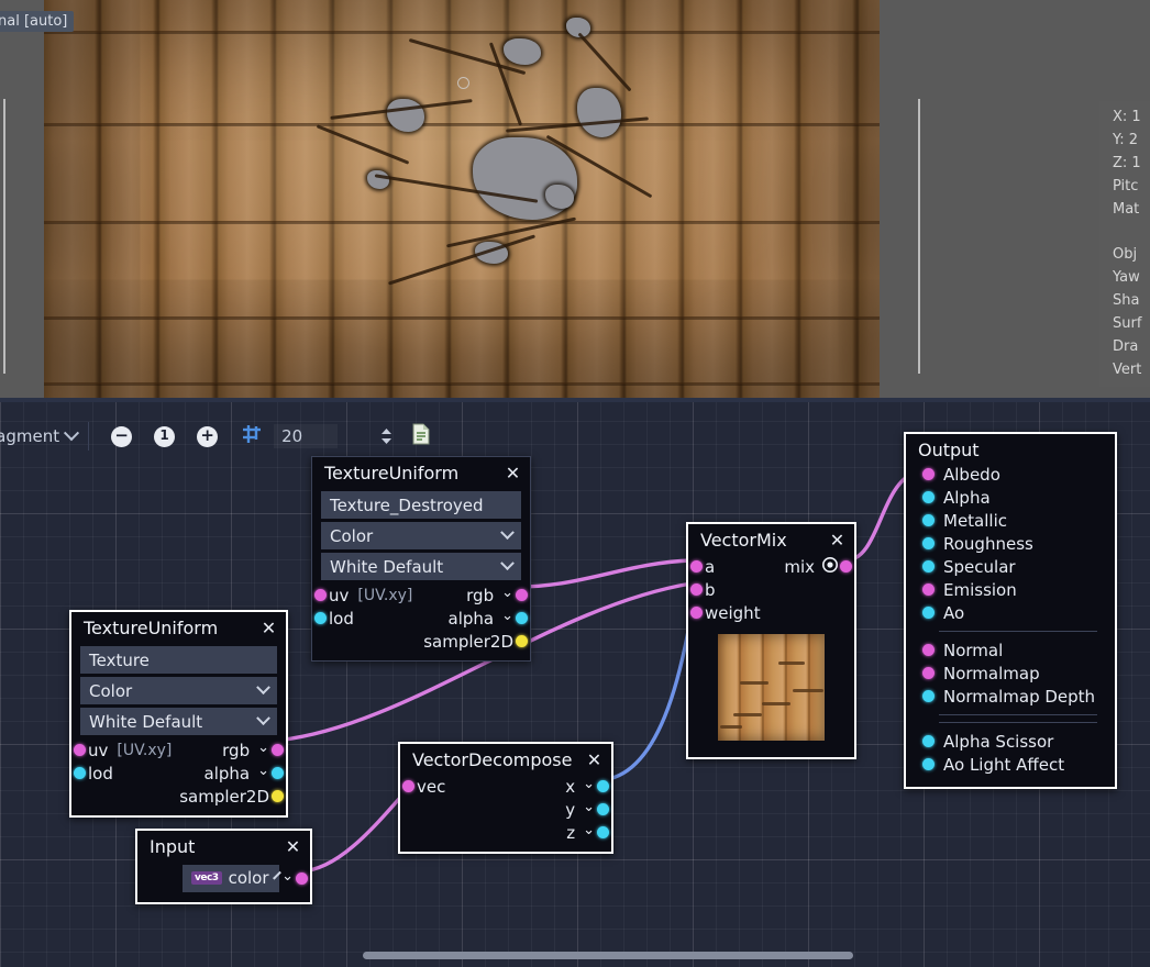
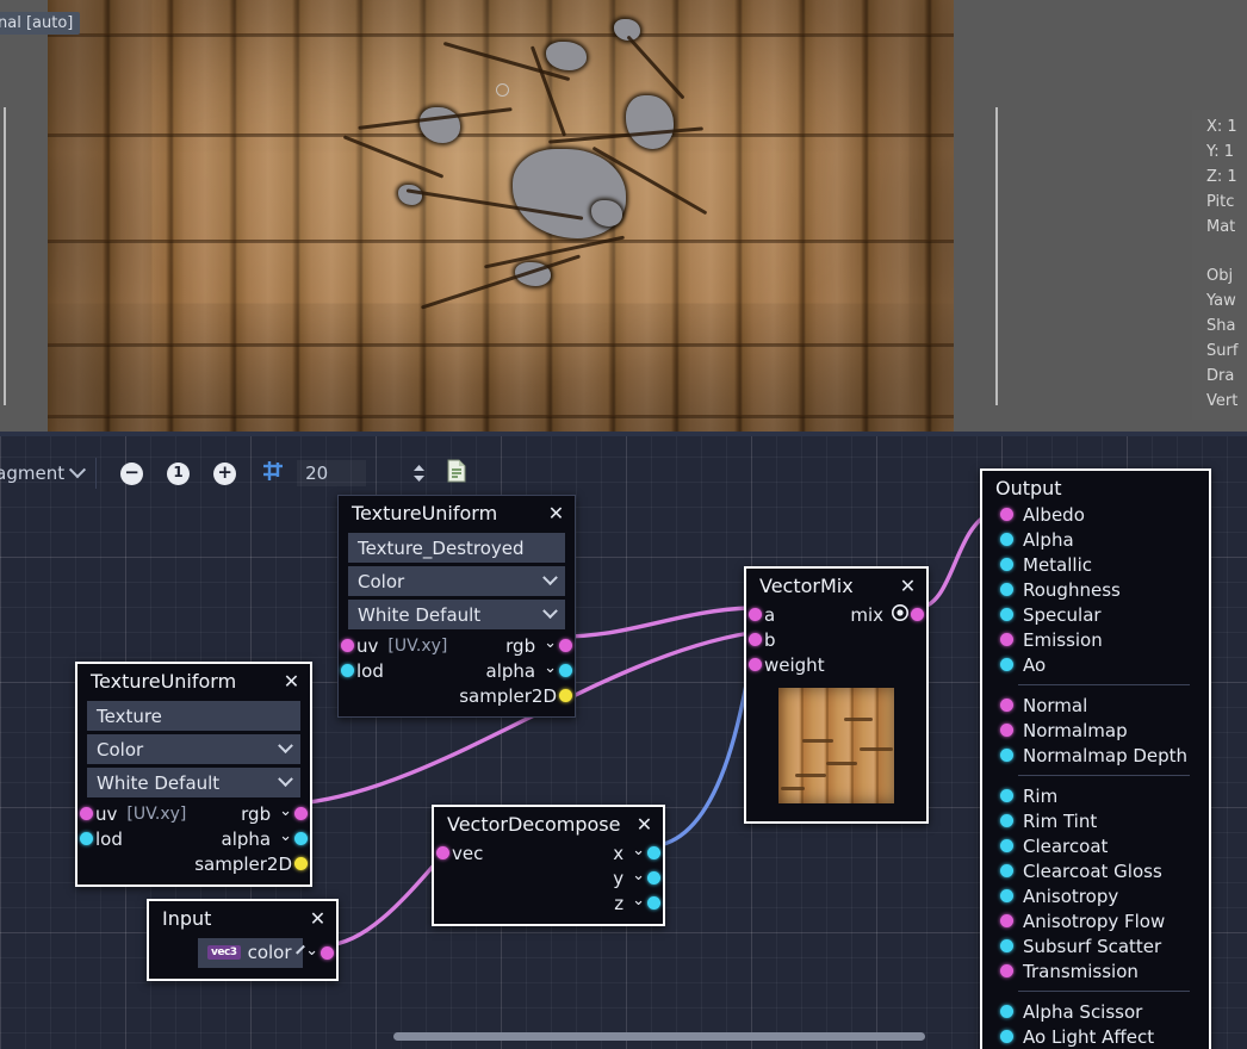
  nal [auto]
  X: 1
- Y: 2
+ Y: 1
  Z: 1
  Pitc
  Mat
  Obj
  Yaw
  Sha
  Surf
  Dra
  Vert
  agment
  −
  1
  +
  20
  TextureUniform
  ✕
  Texture_Destroyed
  Color
  White Default
  uv
  [UV.xy]
  rgb
  ⌄
  lod
  alpha
  ⌄
  sampler2D
  TextureUniform
  ✕
  Texture
  Color
  White Default
  uv
  [UV.xy]
  rgb
  ⌄
  lod
  alpha
  ⌄
  sampler2D
  VectorMix
  ✕
  a
  mix
  b
  weight
  VectorDecompose
  ✕
  vec
  x
  ⌄
  y
  ⌄
  z
  ⌄
  Input
  ✕
  vec3
  color
  ⌄
  Output
  Albedo
  Alpha
  Metallic
  Roughness
  Specular
  Emission
  Ao
  Normal
  Normalmap
  Normalmap Depth
+ Rim
+ Rim Tint
+ Clearcoat
+ Clearcoat Gloss
+ Anisotropy
+ Anisotropy Flow
+ Subsurf Scatter
+ Transmission
  Alpha Scissor
  Ao Light Affect
